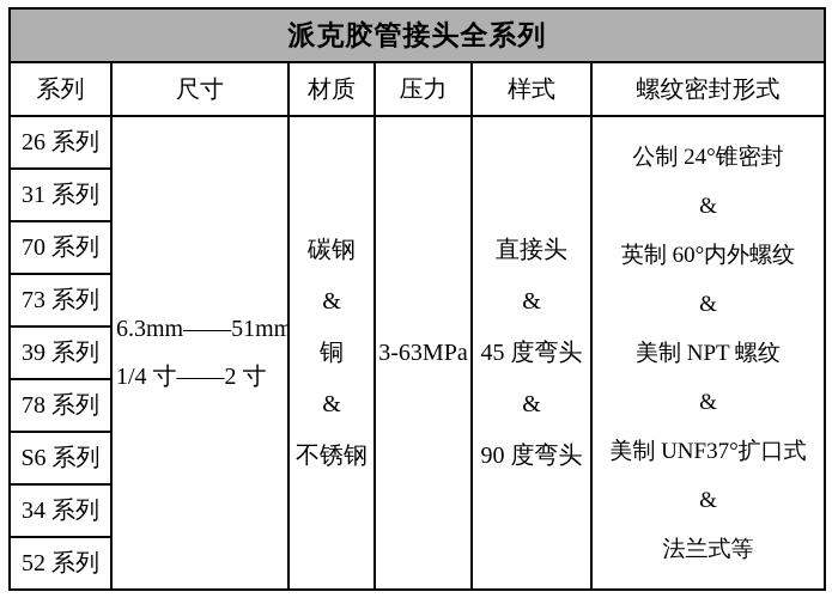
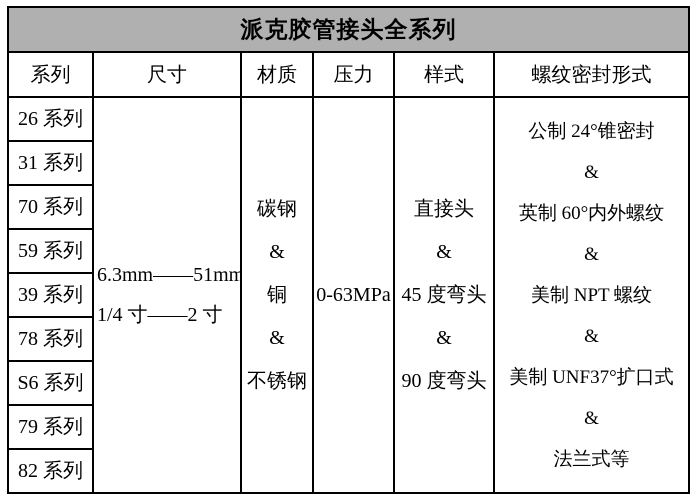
  派克胶管接头全系列
  系列	尺寸	材质	压力	样式	螺纹密封形式
- 26 系列	6.3mm——51mm 1/4 寸——2 寸	碳钢 & 铜 & 不锈钢	3-63MPa	直接头 & 45 度弯头 & 90 度弯头	公制 24°锥密封 & 英制 60°内外螺纹 & 美制 NPT 螺纹 & 美制 UNF37°扩口式 & 法兰式等
+ 26 系列	6.3mm——51mm 1/4 寸——2 寸	碳钢 & 铜 & 不锈钢	0-63MPa	直接头 & 45 度弯头 & 90 度弯头	公制 24°锥密封 & 英制 60°内外螺纹 & 美制 NPT 螺纹 & 美制 UNF37°扩口式 & 法兰式等
  31 系列
  70 系列
- 73 系列
+ 59 系列
  39 系列
  78 系列
  S6 系列
- 34 系列
+ 79 系列
- 52 系列
+ 82 系列
